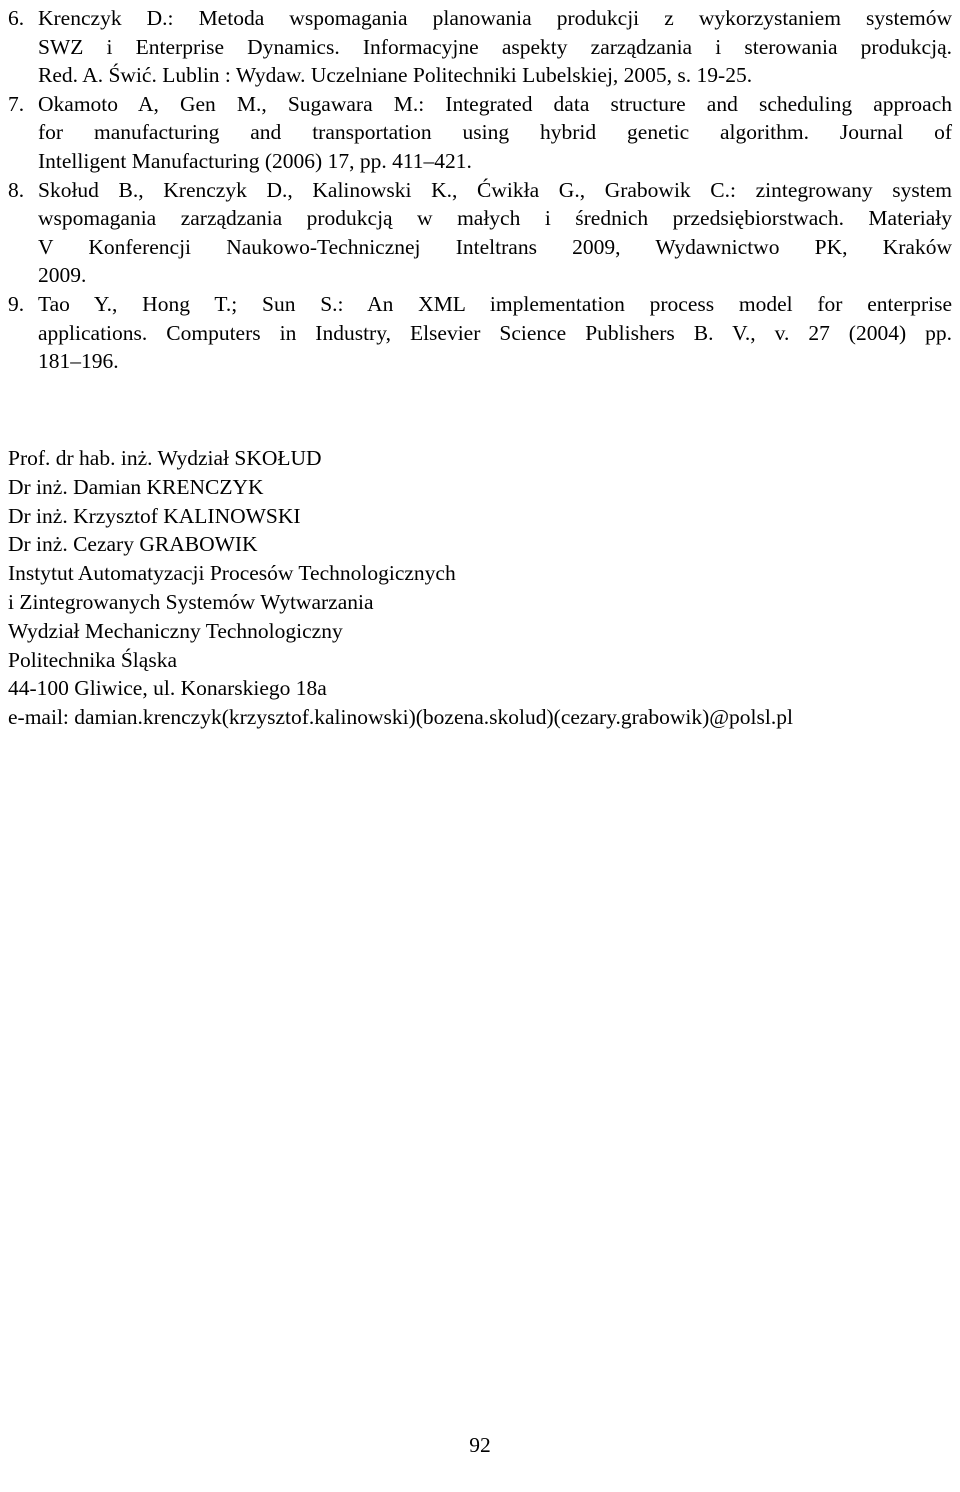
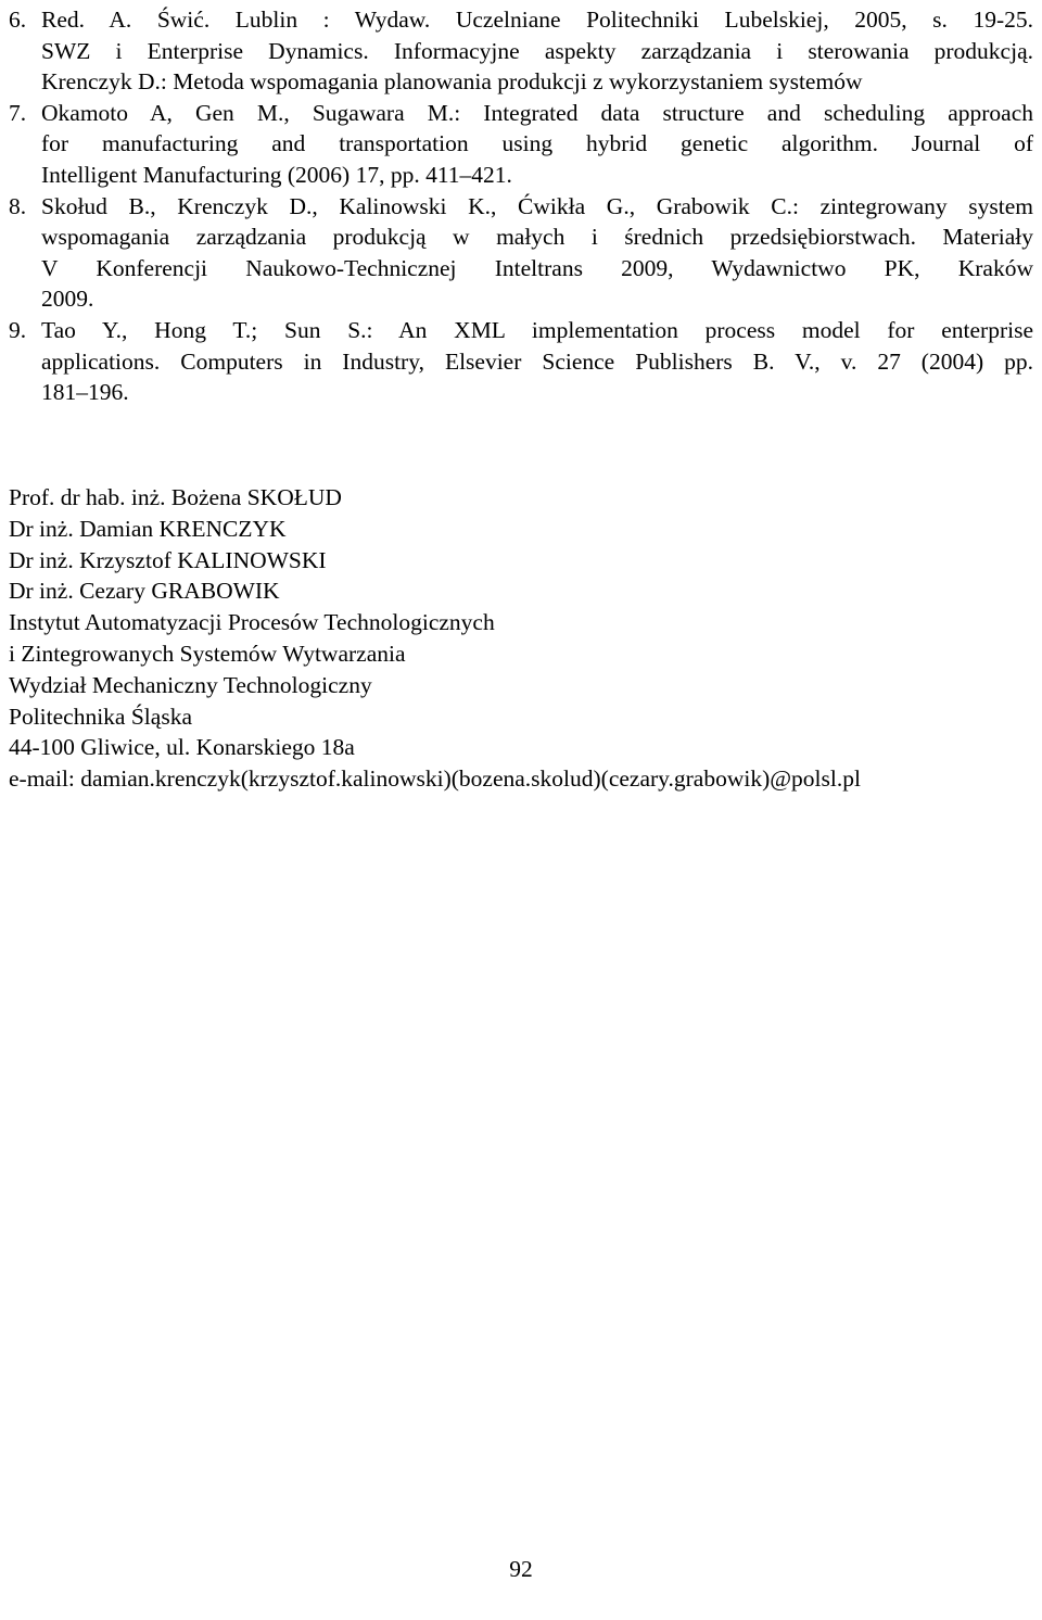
  6.
- Krenczyk D.: Metoda wspomagania planowania produkcji z wykorzystaniem systemów
+ Red. A. Świć. Lublin : Wydaw. Uczelniane Politechniki Lubelskiej, 2005, s. 19-25.
  SWZ i Enterprise Dynamics. Informacyjne aspekty zarządzania i sterowania produkcją.
- Red. A. Świć. Lublin : Wydaw. Uczelniane Politechniki Lubelskiej, 2005, s. 19-25.
+ Krenczyk D.: Metoda wspomagania planowania produkcji z wykorzystaniem systemów
  7.
  Okamoto A, Gen M., Sugawara M.: Integrated data structure and scheduling approach
  for manufacturing and transportation using hybrid genetic algorithm. Journal of
  Intelligent Manufacturing (2006) 17, pp. 411–421.
  8.
  Skołud B., Krenczyk D., Kalinowski K., Ćwikła G., Grabowik C.: zintegrowany system
  wspomagania zarządzania produkcją w małych i średnich przedsiębiorstwach. Materiały
  V Konferencji Naukowo-Technicznej Inteltrans 2009, Wydawnictwo PK, Kraków
  2009.
  9.
  Tao Y., Hong T.; Sun S.: An XML implementation process model for enterprise
  applications. Computers in Industry, Elsevier Science Publishers B. V., v. 27 (2004) pp.
  181–196.
- Prof. dr hab. inż. Wydział SKOŁUD
+ Prof. dr hab. inż. Bożena SKOŁUD
  Dr inż. Damian KRENCZYK
  Dr inż. Krzysztof KALINOWSKI
  Dr inż. Cezary GRABOWIK
  Instytut Automatyzacji Procesów Technologicznych
  i Zintegrowanych Systemów Wytwarzania
  Wydział Mechaniczny Technologiczny
  Politechnika Śląska
  44-100 Gliwice, ul. Konarskiego 18a
  e-mail: damian.krenczyk(krzysztof.kalinowski)(bozena.skolud)(cezary.grabowik)@polsl.pl
  92
